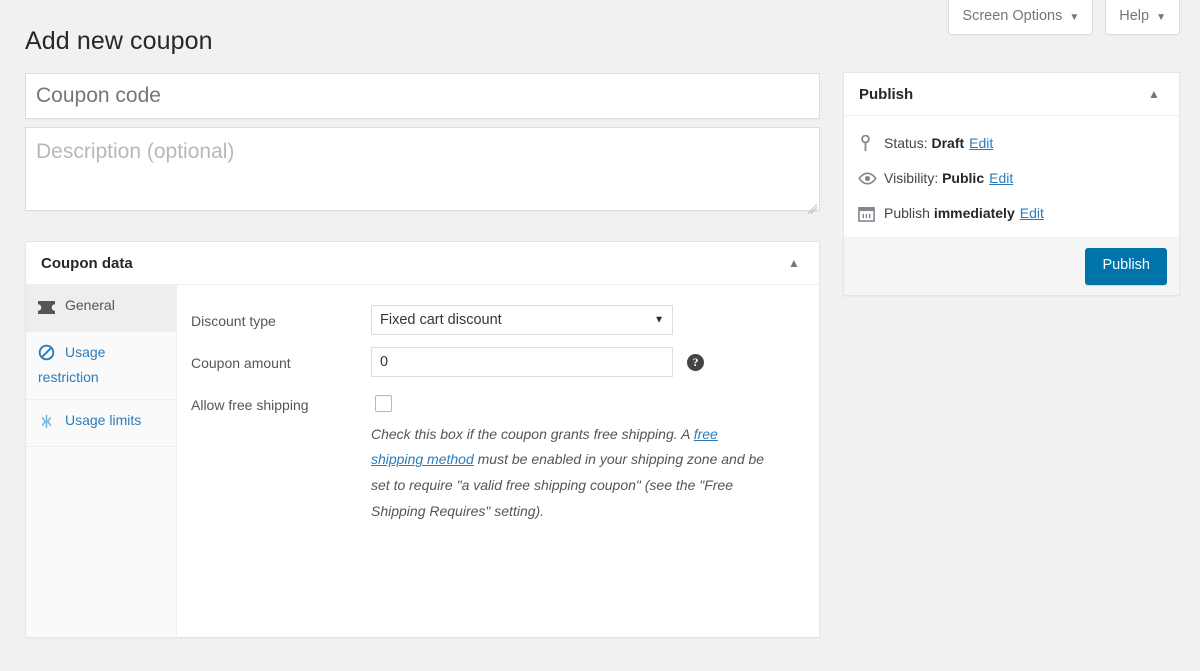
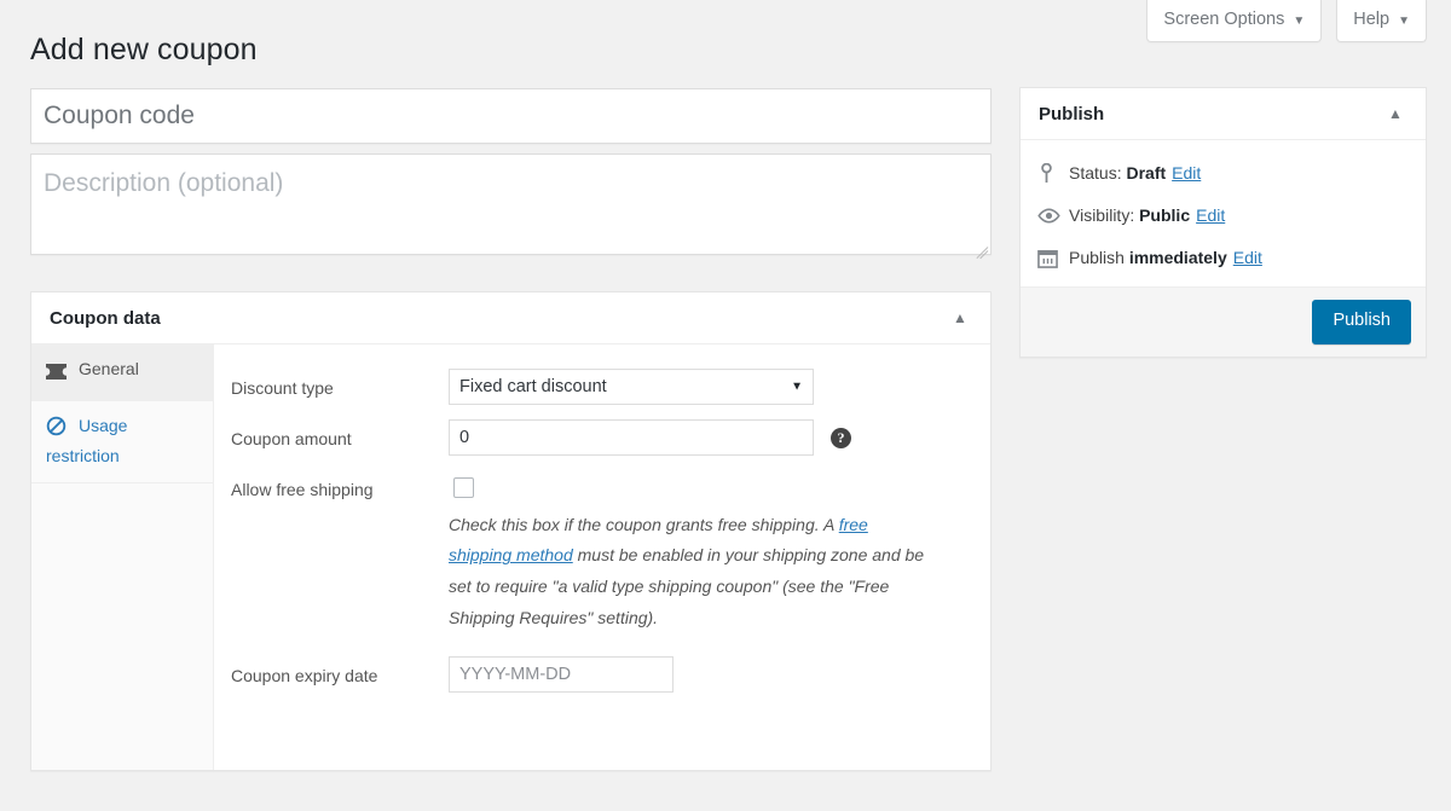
  Screen Options
  ▼
  Help
  ▼
  Add new coupon
  Coupon code
  Description (optional)
  Coupon data
  ▲
  General
  Usage restriction
- Usage limits
  Discount type
  Fixed cart discount
  ▼
  Coupon amount
  0
  ?
  Allow free shipping
- Check this box if the coupon grants free shipping. A free shipping method must be enabled in your shipping zone and be set to require "a valid free shipping coupon" (see the "Free Shipping Requires" setting).
+ Check this box if the coupon grants free shipping. A free shipping method must be enabled in your shipping zone and be set to require "a valid type shipping coupon" (see the "Free Shipping Requires" setting).
+ Coupon expiry date
+ YYYY-MM-DD
  Publish
  ▲
  Status: Draft Edit
  Visibility: Public Edit
  Publish immediately Edit
  Publish
